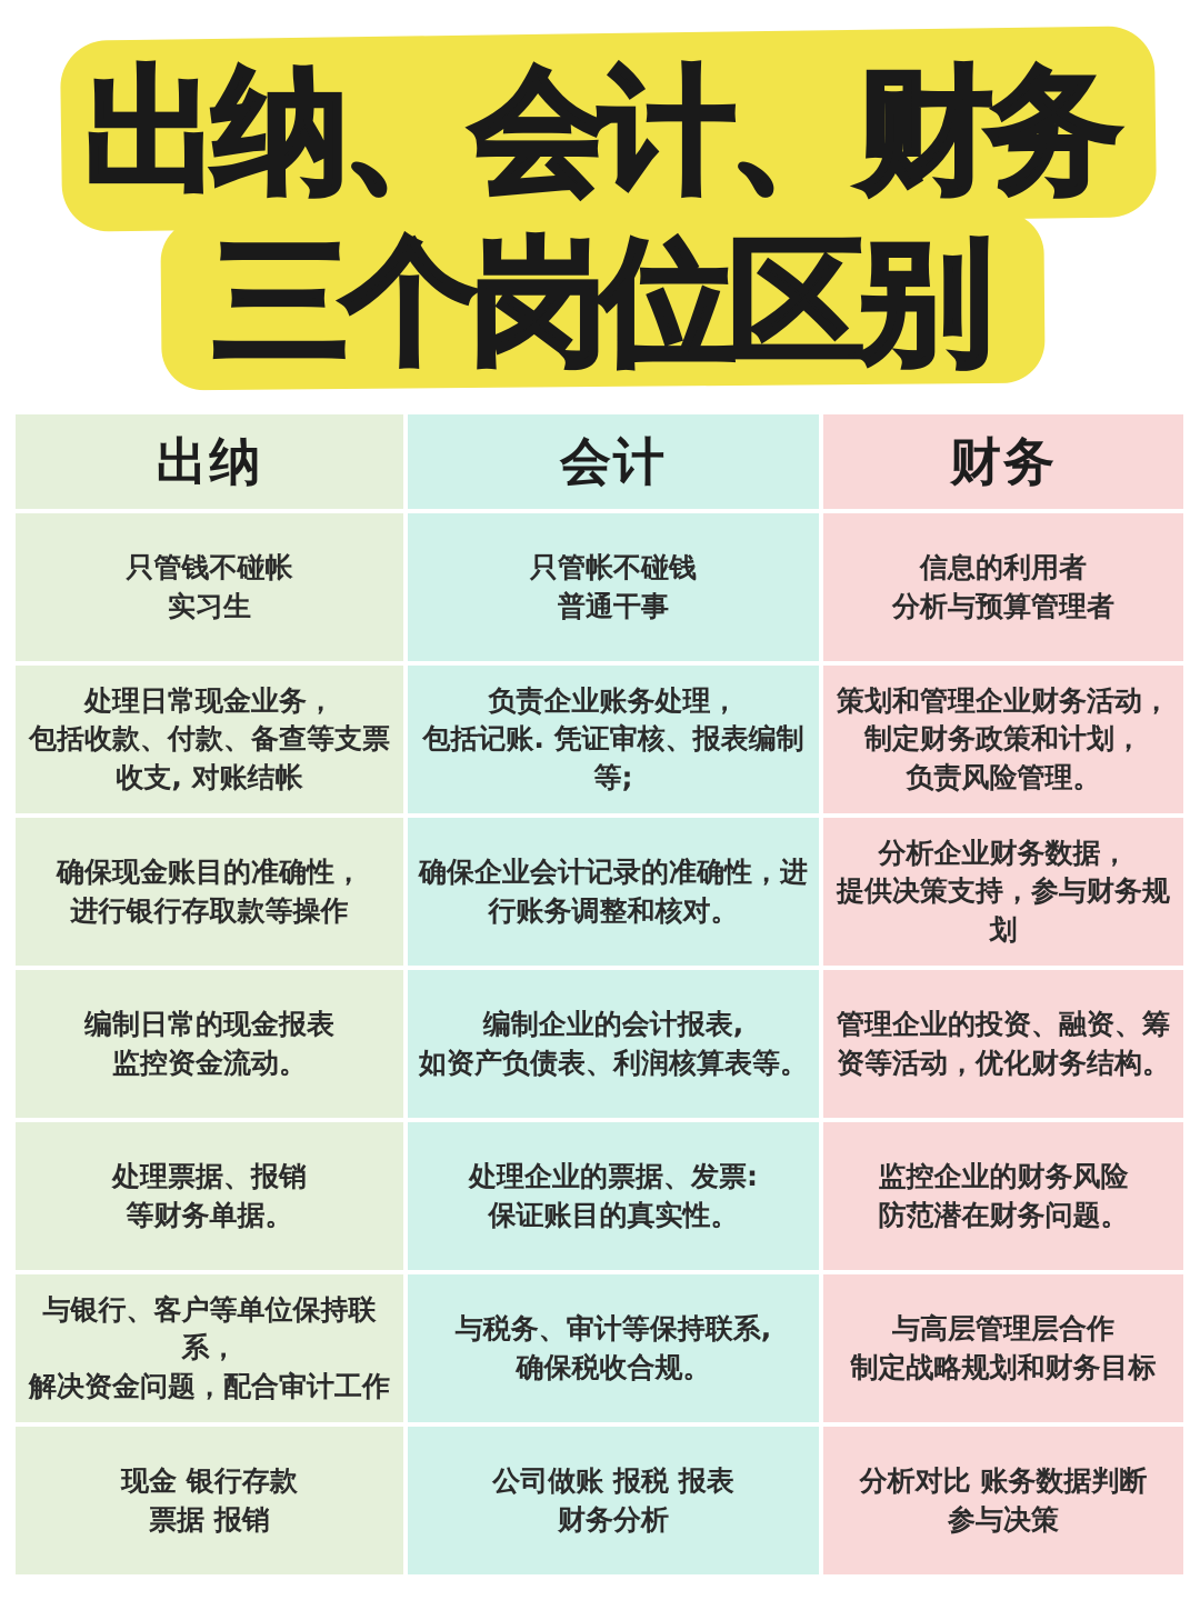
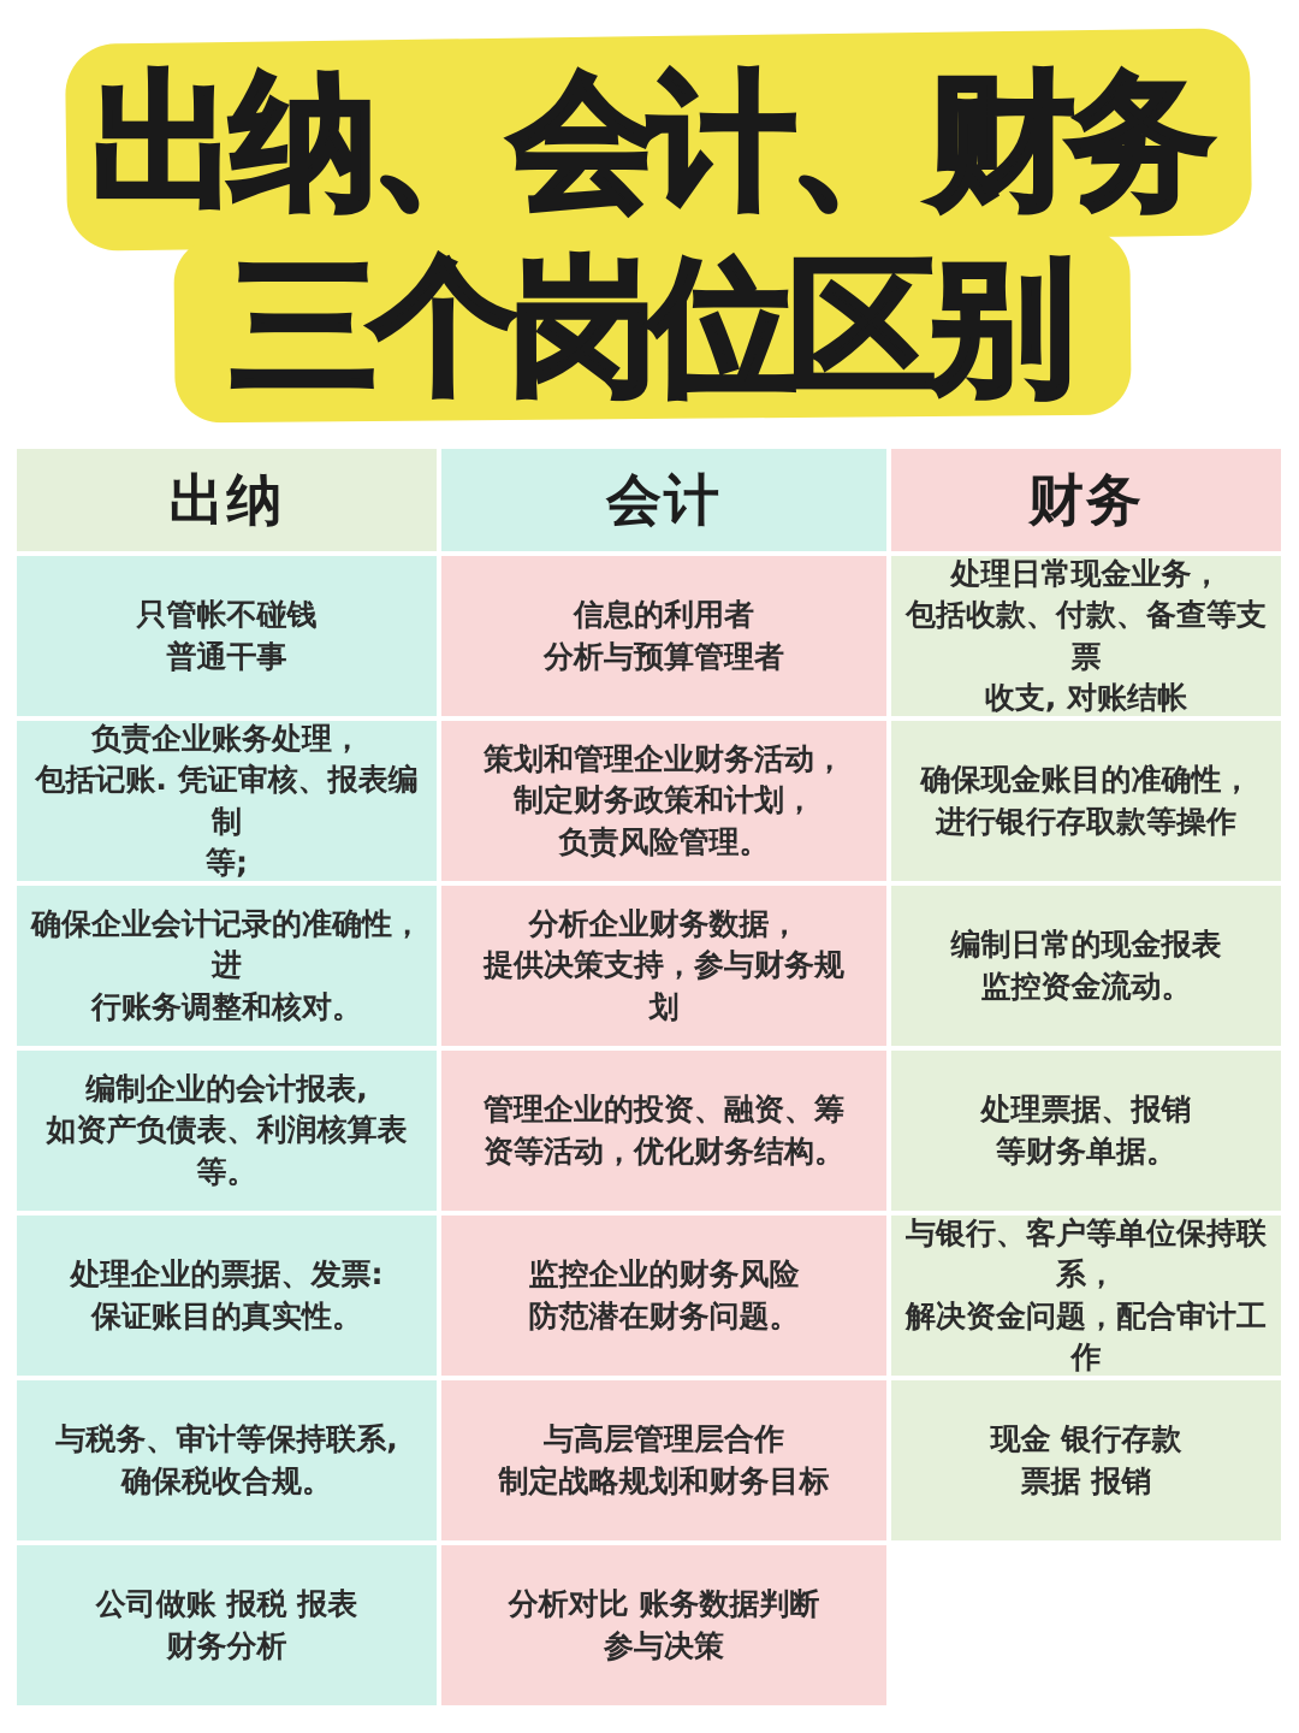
  出纳、会计、财务
  三个岗位区别
  出纳
  会计
  财务
- 只管钱不碰帐
- 实习生
  只管帐不碰钱
  普通干事
  信息的利用者
  分析与预算管理者
  处理日常现金业务，
  包括收款、付款、备查等支票
  收支, 对账结帐
  负责企业账务处理，
  包括记账. 凭证审核、报表编制
  等;
  策划和管理企业财务活动，
  制定财务政策和计划，
  负责风险管理。
  确保现金账目的准确性，
  进行银行存取款等操作
  确保企业会计记录的准确性，进
  行账务调整和核对。
  分析企业财务数据，
  提供决策支持，参与财务规
  划
  编制日常的现金报表
  监控资金流动。
  编制企业的会计报表,
  如资产负债表、利润核算表等。
  管理企业的投资、融资、筹
  资等活动，优化财务结构。
  处理票据、报销
  等财务单据。
  处理企业的票据、发票:
  保证账目的真实性。
  监控企业的财务风险
  防范潜在财务问题。
  与银行、客户等单位保持联
  系，
  解决资金问题，配合审计工作
  与税务、审计等保持联系,
  确保税收合规。
  与高层管理层合作
  制定战略规划和财务目标
  现金 银行存款
  票据 报销
  公司做账 报税 报表
  财务分析
  分析对比 账务数据判断
  参与决策
